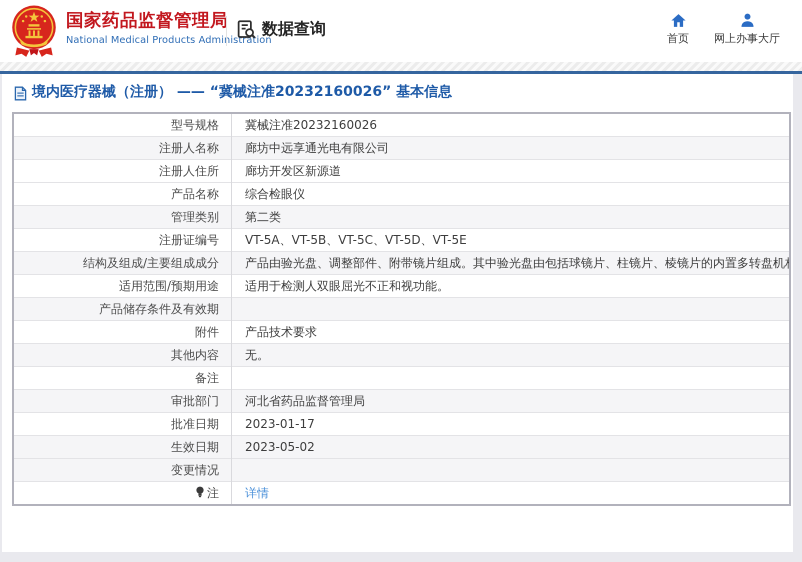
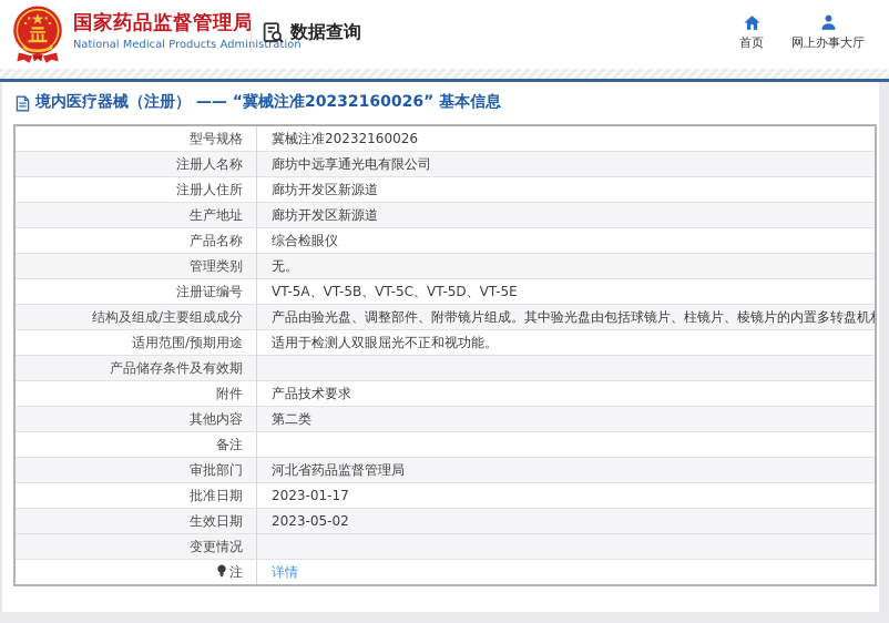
  国家药品监督管理局
  National Medical Products Administration
  数据查询
  首页
  网上办事大厅
  境内医疗器械（注册） —— “冀械注准20232160026” 基本信息
  型号规格	冀械注准20232160026
  注册人名称	廊坊中远享通光电有限公司
  注册人住所	廊坊开发区新源道
+ 生产地址	廊坊开发区新源道
  产品名称	综合检眼仪
- 管理类别	第二类
+ 管理类别	无。
  注册证编号	VT-5A、VT-5B、VT-5C、VT-5D、VT-5E
  结构及组成/主要组成成分	产品由验光盘、调整部件、附带镜片组成。其中验光盘由包括球镜片、柱镜片、棱镜片的内置多转盘机
  适用范围/预期用途	适用于检测人双眼屈光不正和视功能。
  产品储存条件及有效期
  附件	产品技术要求
- 其他内容	无。
+ 其他内容	第二类
  备注
  审批部门	河北省药品监督管理局
  批准日期	2023-01-17
  生效日期	2023-05-02
  变更情况
  注	详情
